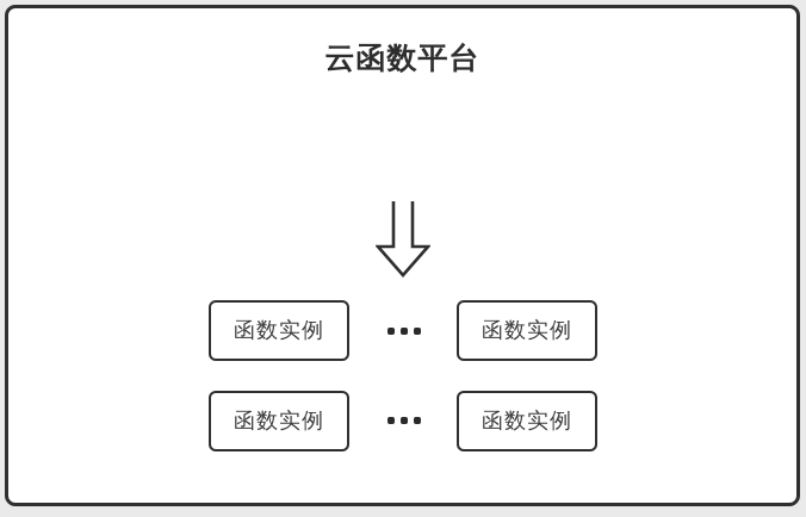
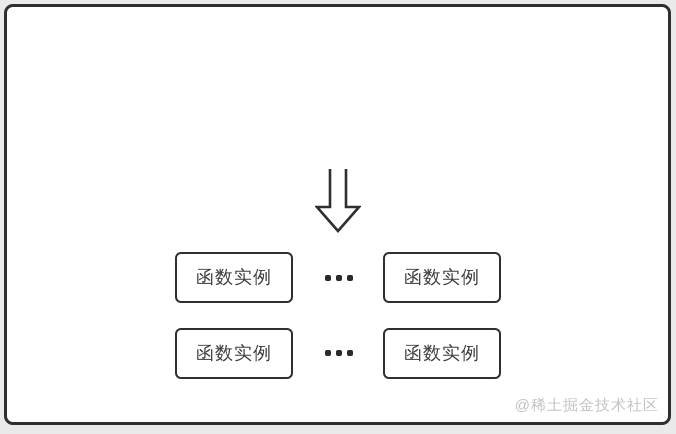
- 云函数平台
  函数实例
  函数实例
  函数实例
  函数实例
+ @稀土掘金技术社区
